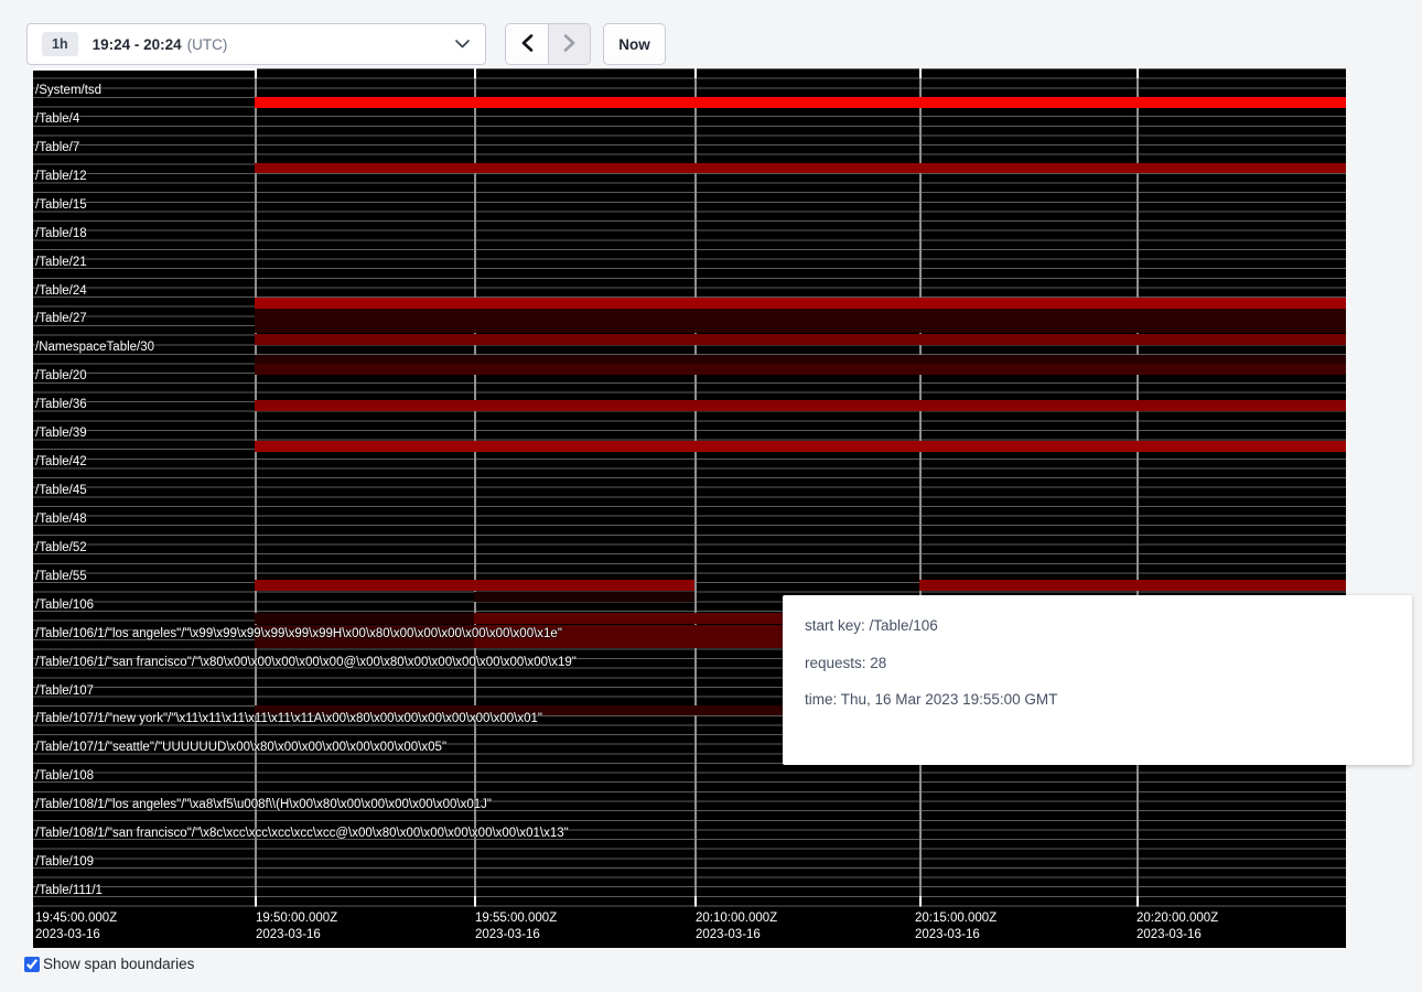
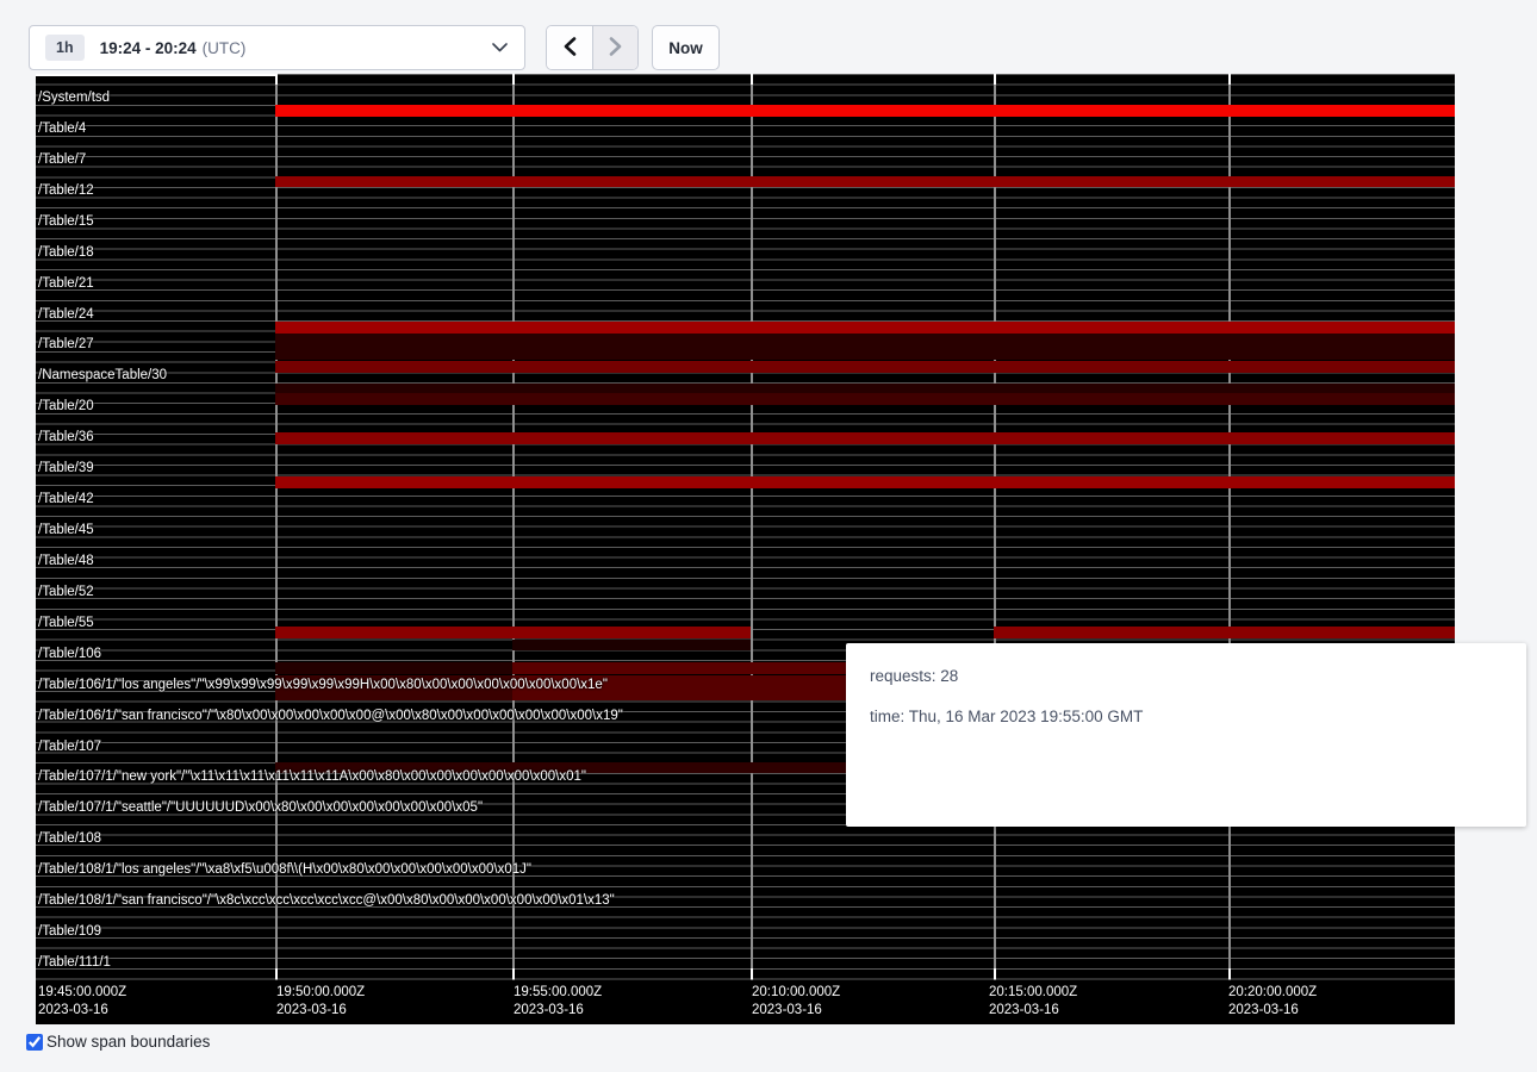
  1h
  19:24 - 20:24
  (UTC)
  Now
  /System/tsd
  /Table/4
  /Table/7
  /Table/12
  /Table/15
  /Table/18
  /Table/21
  /Table/24
  /Table/27
  /NamespaceTable/30
  /Table/20
  /Table/36
  /Table/39
  /Table/42
  /Table/45
  /Table/48
  /Table/52
  /Table/55
  /Table/106
  /Table/106/1/"los angeles"/"\x99\x99\x99\x99\x99\x99H\x00\x80\x00\x00\x00\x00\x00\x00\x1e"
  /Table/106/1/"san francisco"/"\x80\x00\x00\x00\x00\x00@\x00\x80\x00\x00\x00\x00\x00\x00\x19"
  /Table/107
  /Table/107/1/"new york"/"\x11\x11\x11\x11\x11\x11A\x00\x80\x00\x00\x00\x00\x00\x00\x01"
  /Table/107/1/"seattle"/"UUUUUUD\x00\x80\x00\x00\x00\x00\x00\x00\x05"
  /Table/108
  /Table/108/1/"los angeles"/"\xa8\xf5\u008f\\(H\x00\x80\x00\x00\x00\x00\x00\x01J"
  /Table/108/1/"san francisco"/"\x8c\xcc\xcc\xcc\xcc\xcc@\x00\x80\x00\x00\x00\x00\x00\x01\x13"
  /Table/109
  /Table/111/1
  19:45:00.000Z
  2023-03-16
  19:50:00.000Z
  2023-03-16
  19:55:00.000Z
  2023-03-16
  20:10:00.000Z
  2023-03-16
  20:15:00.000Z
  2023-03-16
  20:20:00.000Z
  2023-03-16
- start key: /Table/106
  requests: 28
  time: Thu, 16 Mar 2023 19:55:00 GMT
  Show span boundaries
